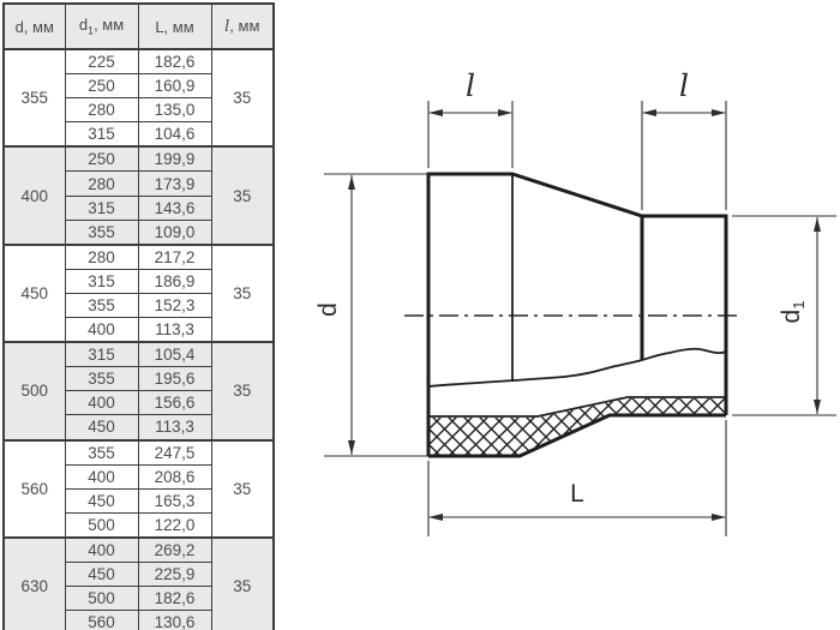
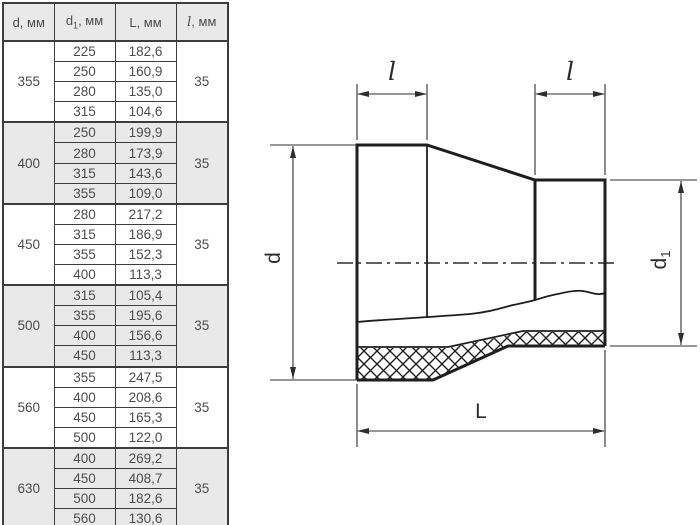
  d, мм	d1, мм	L, мм	l, мм
  355	225	182,6	35
  250	160,9
  280	135,0
  315	104,6
  400	250	199,9	35
  280	173,9
  315	143,6
  355	109,0
  450	280	217,2	35
  315	186,9
  355	152,3
  400	113,3
  500	315	105,4	35
  355	195,6
  400	156,6
  450	113,3
  560	355	247,5	35
  400	208,6
  450	165,3
  500	122,0
  630	400	269,2	35
- 450	225,9
+ 450	408,7
  500	182,6
  560	130,6
  l
  l
  L
